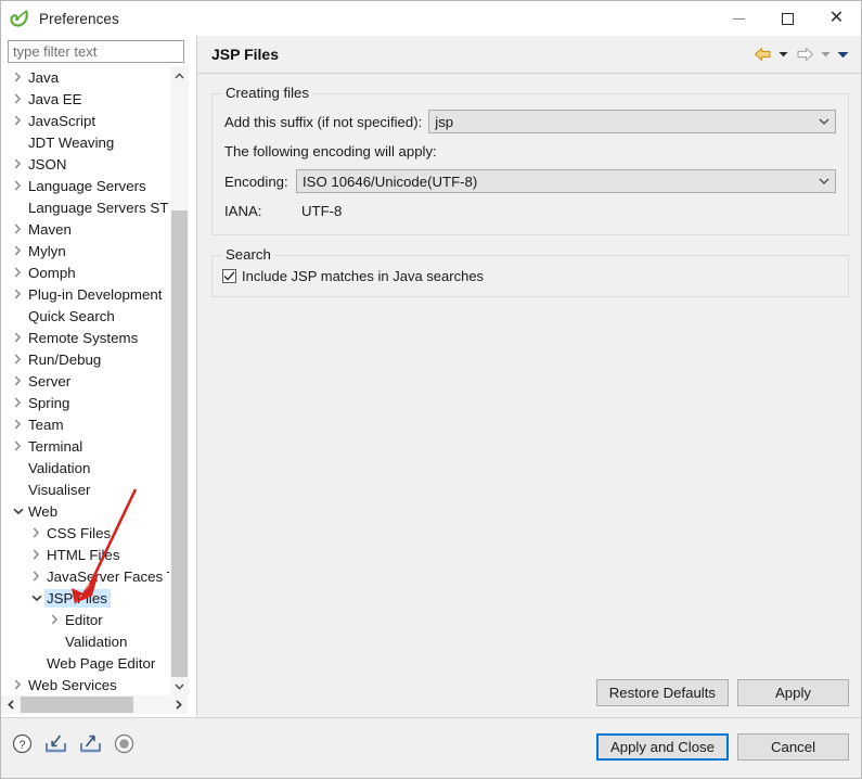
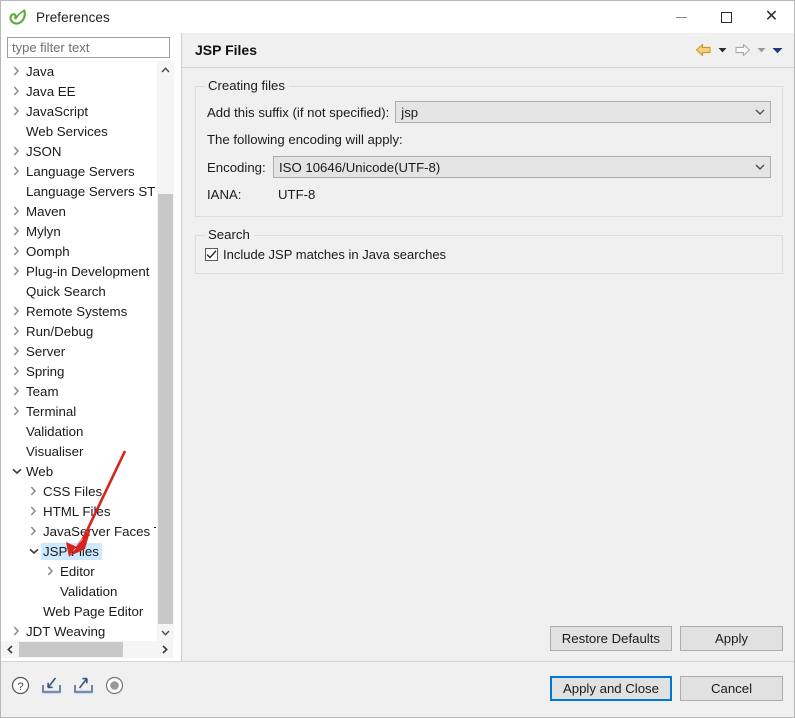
  Preferences
  ✕
  type filter text
  Java
  Java EE
  JavaScript
- JDT Weaving
+ Web Services
  JSON
  Language Servers
  Language Servers ST
  Maven
  Mylyn
  Oomph
  Plug-in Development
  Quick Search
  Remote Systems
  Run/Debug
  Server
  Spring
  Team
  Terminal
  Validation
  Visualiser
  Web
  CSS Files
  HTML Fies
  JavaSever Faces
  JSPles
  Editor
  Validation
  Web Page Editor
- Web Services
+ JDT Weaving
  JSP Files
  Creating files
  Add this suffix (if not specified):
  jsp
  The following encoding will apply:
  Encoding:
  ISO 10646/Unicode(UTF-8)
  IANA:
  UTF-8
  Search
  Include JSP matches in Java searches
  Restore Defaults
  Apply
  ?
  Apply and Close
  Cancel
